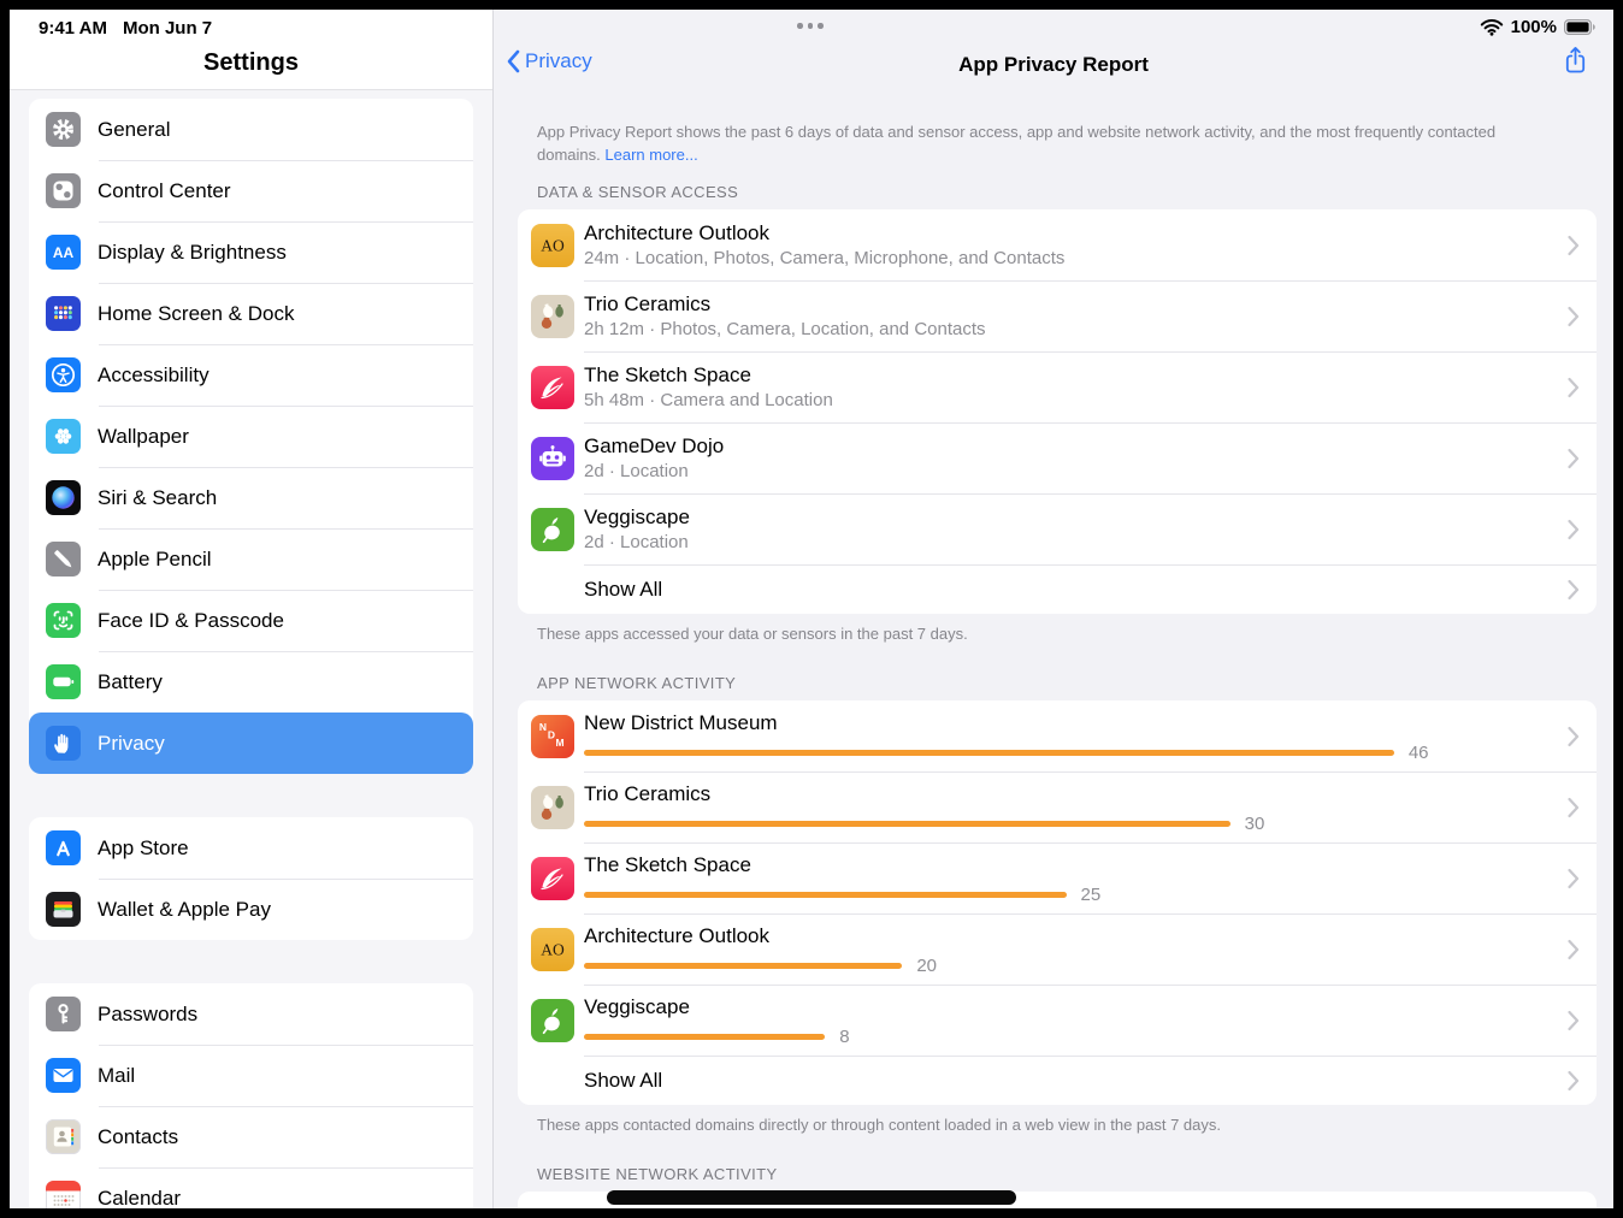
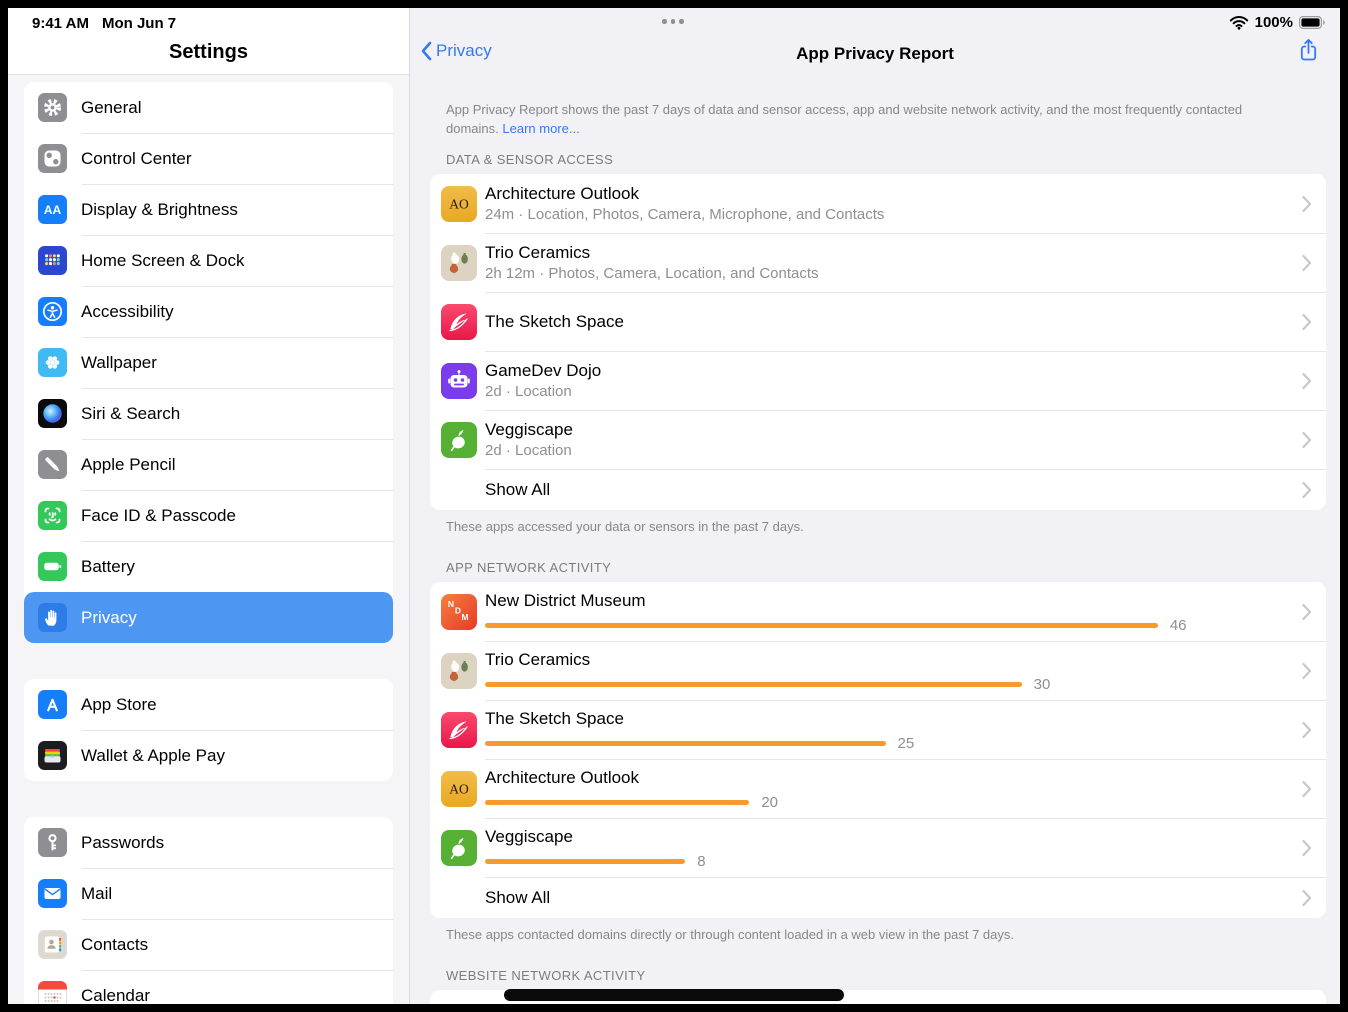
  9:41 AM
  Mon Jun 7
  Settings
  General
  Control Center
  AA
  Display & Brightness
  Home Screen & Dock
  Accessibility
  Wallpaper
  Siri & Search
  Apple Pencil
  Face ID & Passcode
  Battery
  Privacy
  App Store
  Wallet & Apple Pay
  Passwords
  Mail
  Contacts
  Calendar
  100%
  Privacy
  App Privacy Report
- App Privacy Report shows the past 6 days of data and sensor access, app and website network activity, and the most frequently contacted domains. Learn more...
+ App Privacy Report shows the past 7 days of data and sensor access, app and website network activity, and the most frequently contacted domains. Learn more...
  DATA & SENSOR ACCESS
  AO
  Architecture Outlook
  24m · Location, Photos, Camera, Microphone, and Contacts
  Trio Ceramics
  2h 12m · Photos, Camera, Location, and Contacts
  The Sketch Space
- 5h 48m · Camera and Location
  GameDev Dojo
  2d · Location
  Veggiscape
  2d · Location
  Show All
  These apps accessed your data or sensors in the past 7 days.
  APP NETWORK ACTIVITY
  N
  D
  M
  New District Museum
  46
  Trio Ceramics
  30
  The Sketch Space
  25
  AO
  Architecture Outlook
  20
  Veggiscape
  8
  Show All
  These apps contacted domains directly or through content loaded in a web view in the past 7 days.
  WEBSITE NETWORK ACTIVITY
